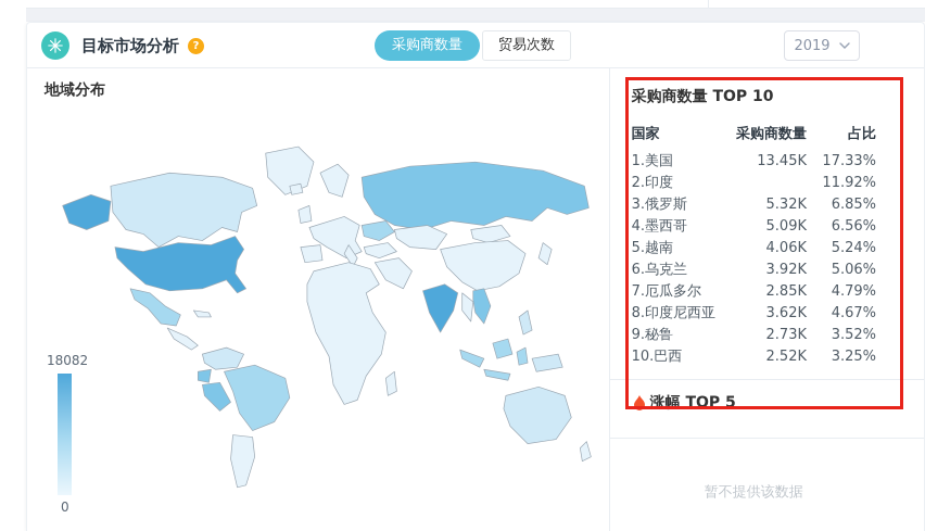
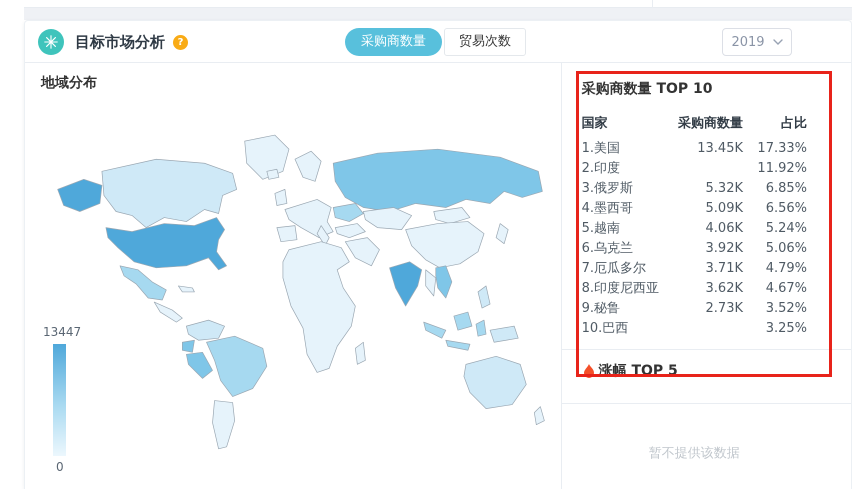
  目标市场分析
  ?
  采购商数量
  贸易次数
  2019
  地域分布
- 18082
+ 13447
  0
  采购商数量 TOP 10
  国家
  采购商数量
  占比
  1.美国
  13.45K
  17.33%
  2.印度
  11.92%
  3.俄罗斯
  5.32K
  6.85%
  4.墨西哥
  5.09K
  6.56%
  5.越南
  4.06K
  5.24%
  6.乌克兰
  3.92K
  5.06%
  7.厄瓜多尔
- 2.85K
+ 3.71K
  4.79%
  8.印度尼西亚
  3.62K
  4.67%
  9.秘鲁
  2.73K
  3.52%
  10.巴西
- 2.52K
  3.25%
  涨幅 TOP 5
  暂不提供该数据
